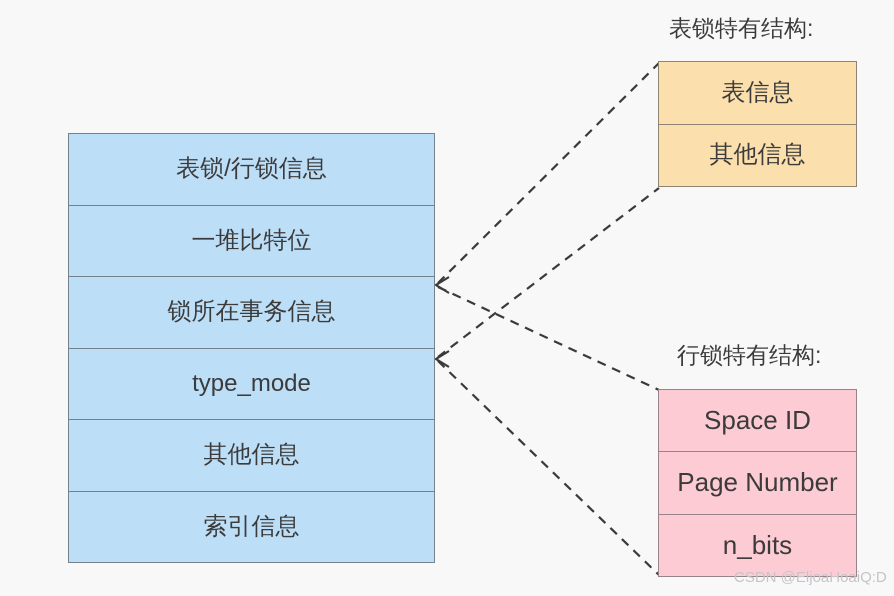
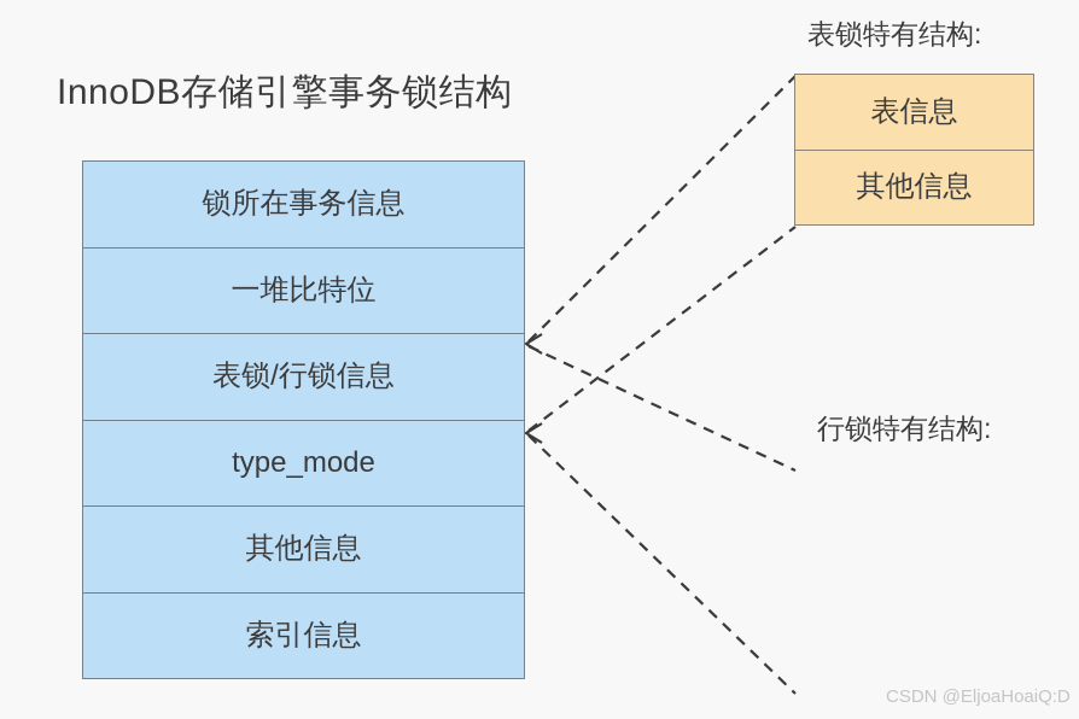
+ InnoDB存储引擎事务锁结构
- 表锁/行锁信息
+ 锁所在事务信息
  一堆比特位
- 锁所在事务信息
+ 表锁/行锁信息
  type_mode
  其他信息
  索引信息
  表锁特有结构:
  表信息
  其他信息
  行锁特有结构:
- Space ID
- Page Number
- n_bits
  CSDN @EljoaHoaiQ:D
